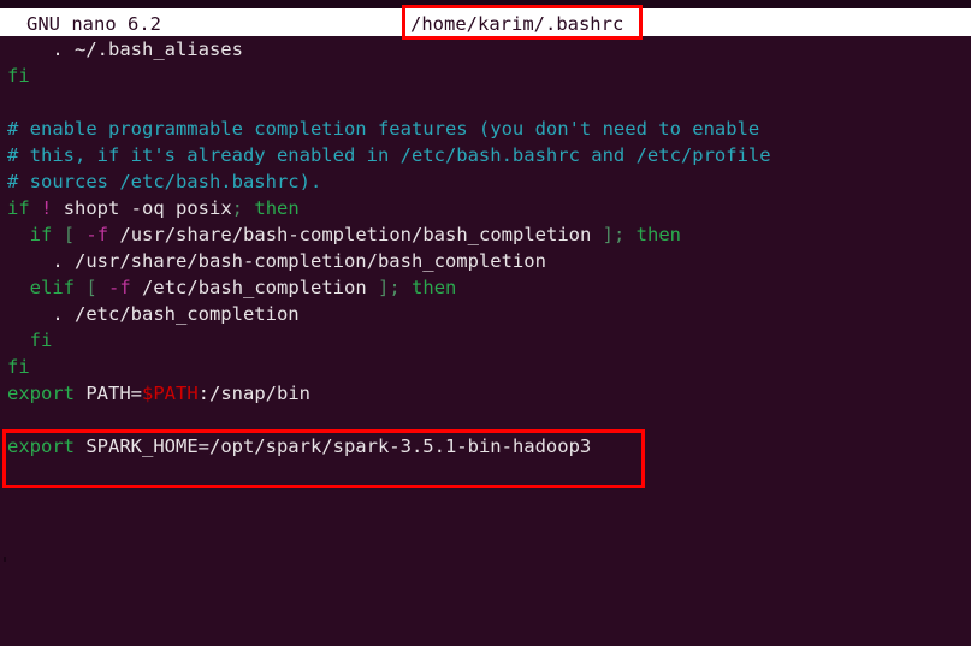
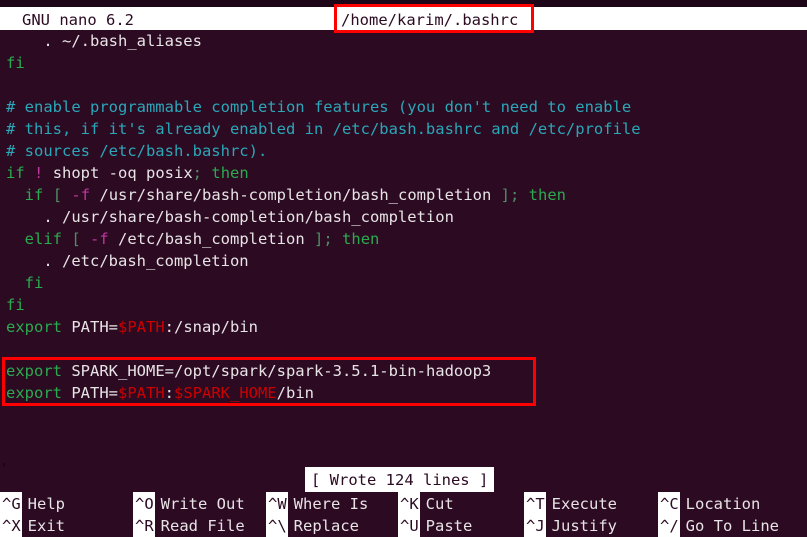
  GNU nano 6.2
  /home/karim/.bashrc
  . ~/.bash_aliases
  fi
  # enable programmable completion features (you don't need to enable
  # this, if it's already enabled in /etc/bash.bashrc and /etc/profile
  # sources /etc/bash.bashrc).
  if ! shopt -oq posix; then
  if [ -f /usr/share/bash-completion/bash_completion ]; then
  . /usr/share/bash-completion/bash_completion
  elif [ -f /etc/bash_completion ]; then
  . /etc/bash_completion
  fi
  fi
  export PATH=$PATH:/snap/bin
  export SPARK_HOME=/opt/spark/spark-3.5.1-bin-hadoop3
+ export PATH=$PATH:$SPARK_HOME/bin
+ [ Wrote 124 lines ]
+ ^G Help
+ ^X Exit
+ ^O Write Out
+ ^R Read File
+ ^W Where Is
+ ^\ Replace
+ ^K Cut
+ ^U Paste
+ ^T Execute
+ ^J Justify
+ ^C Location
+ ^/ Go To Line
